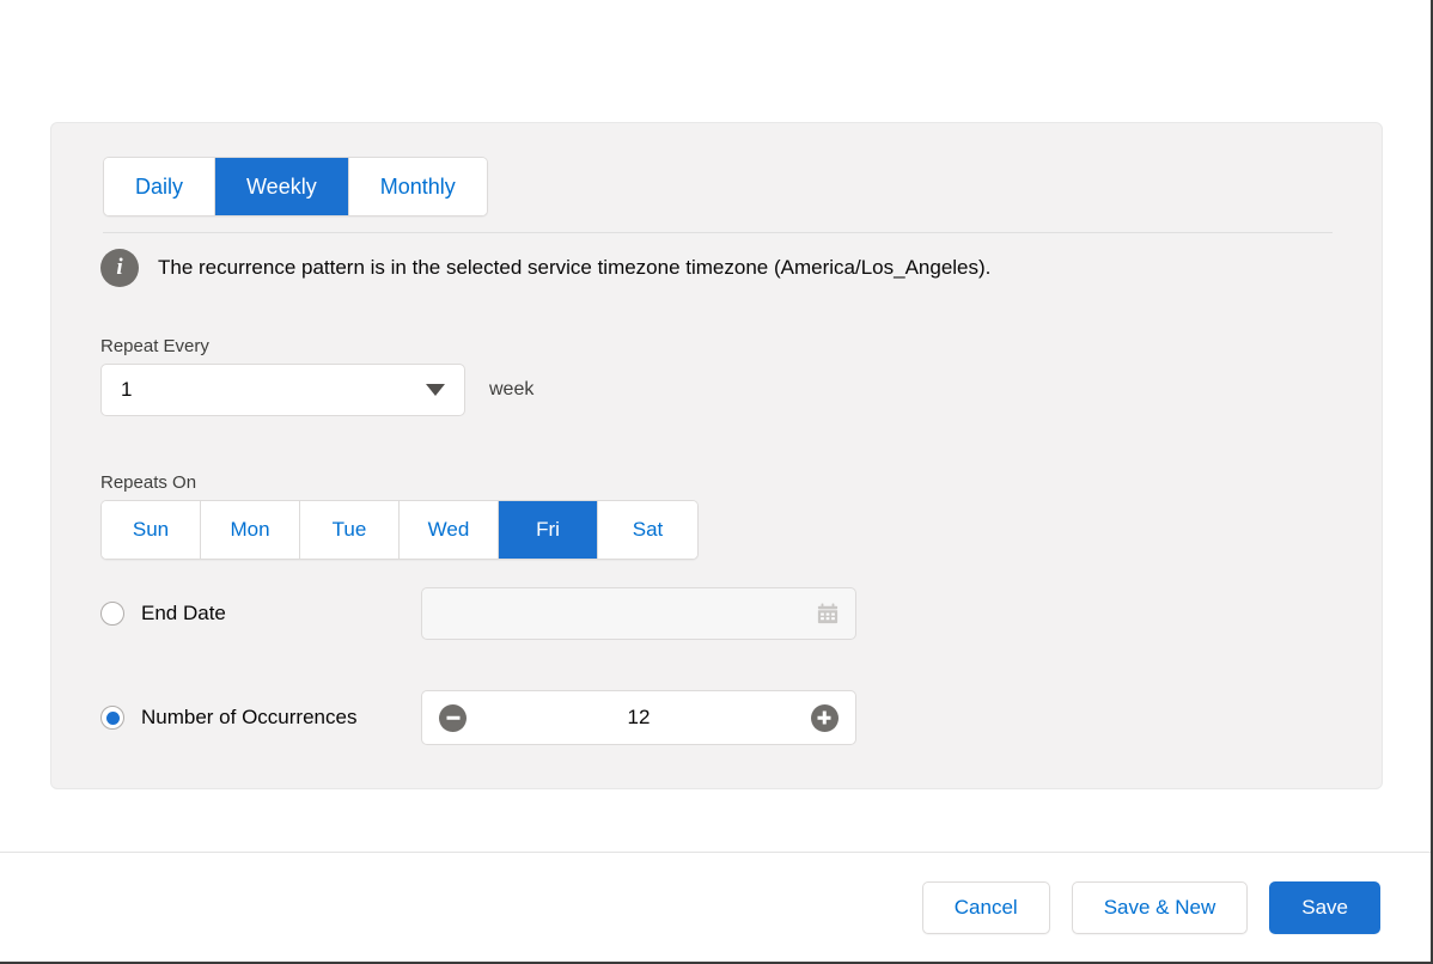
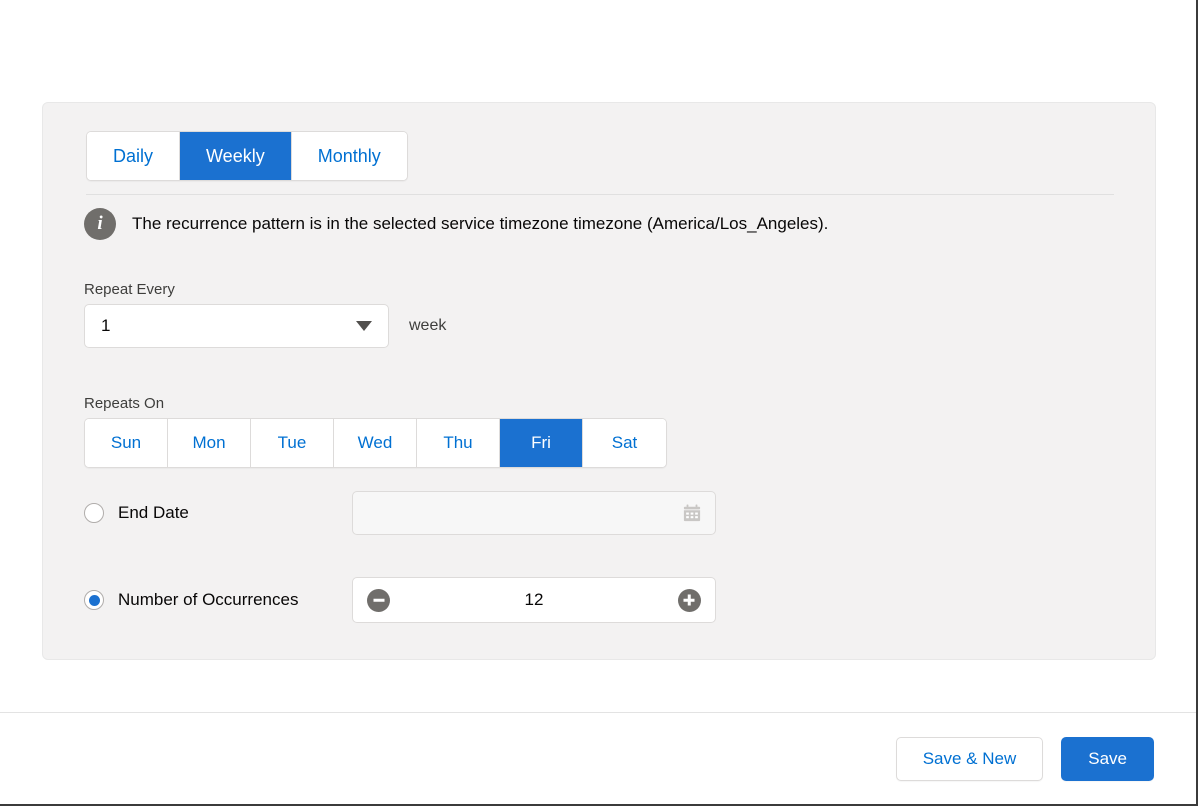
  Daily
  Weekly
  Monthly
  i
  The recurrence pattern is in the selected service timezone timezone (America/Los_Angeles).
  Repeat Every
  1
  week
  Repeats On
  Sun
  Mon
  Tue
  Wed
+ Thu
  Fri
  Sat
  End Date
  Number of Occurrences
  12
- Cancel
  Save & New
  Save
